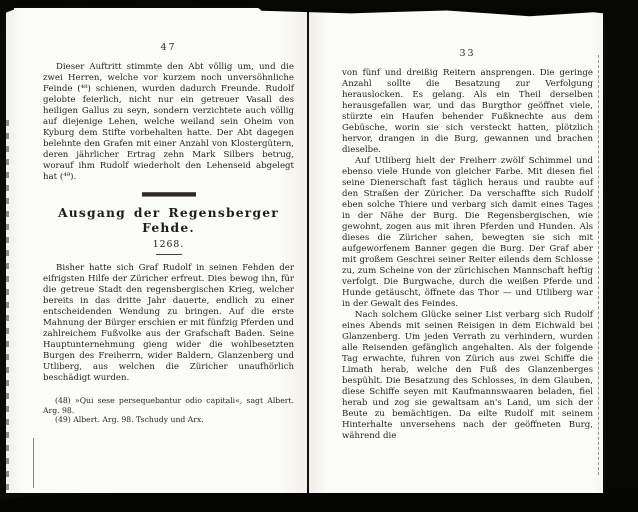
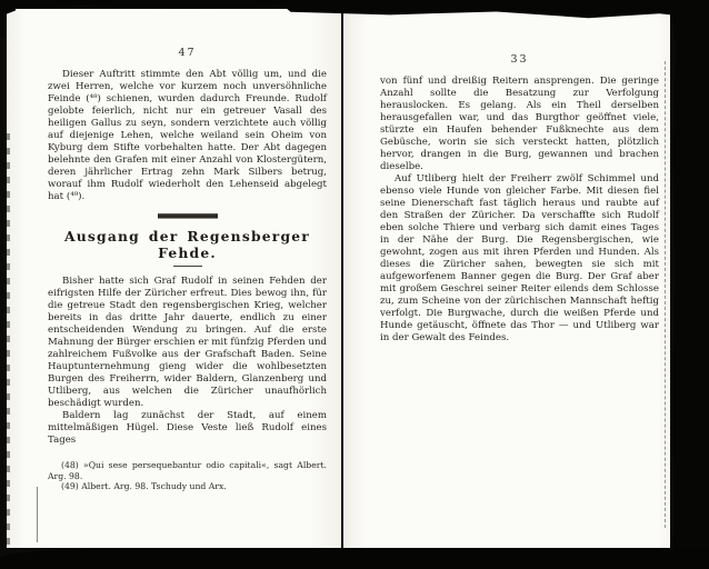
  47
  Dieser Auftritt stimmte den Abt völlig um, und die zwei Herren, welche vor kurzem noch unversöhnliche Feinde (⁴⁸) schienen, wurden dadurch Freunde. Rudolf gelobte feierlich, nicht nur ein getreuer Vasall des heiligen Gallus zu seyn, sondern verzichtete auch völlig auf diejenige Lehen, welche weiland sein Oheim von Kyburg dem Stifte vorbehalten hatte. Der Abt dagegen belehnte den Grafen mit einer Anzahl von Klostergütern, deren jährlicher Ertrag zehn Mark Silbers betrug, worauf ihm Rudolf wiederholt den Lehenseid abgelegt hat (⁴⁹).
  Ausgang der Regensberger Fehde.
- 1268.
  Bisher hatte sich Graf Rudolf in seinen Fehden der eifrigsten Hilfe der Züricher erfreut. Dies bewog ihn, für die getreue Stadt den regensbergischen Krieg, welcher bereits in das dritte Jahr dauerte, endlich zu einer entscheidenden Wendung zu bringen. Auf die erste Mahnung der Bürger erschien er mit fünfzig Pferden und zahlreichem Fußvolke aus der Grafschaft Baden. Seine Hauptunternehmung gieng wider die wohlbesetzten Burgen des Freiherrn, wider Baldern, Glanzenberg und Utliberg, aus welchen die Züricher unaufhörlich beschädigt wurden.
+ Baldern lag zunächst der Stadt, auf einem mittelmäßigen Hügel. Diese Veste ließ Rudolf eines Tages
  (48) »Qui sese persequebantur odio capitali«, sagt Albert. Arg. 98.
  (49) Albert. Arg. 98. Tschudy und Arx.
  33
  von fünf und dreißig Reitern ansprengen. Die geringe Anzahl sollte die Besatzung zur Verfolgung herauslocken. Es gelang. Als ein Theil derselben herausgefallen war, und das Burgthor geöffnet viele, stürzte ein Haufen behender Fußknechte aus dem Gebüsche, worin sie sich versteckt hatten, plötzlich hervor, drangen in die Burg, gewannen und brachen dieselbe.
  Auf Utliberg hielt der Freiherr zwölf Schimmel und ebenso viele Hunde von gleicher Farbe. Mit diesen fiel seine Dienerschaft fast täglich heraus und raubte auf den Straßen der Züricher. Da verschaffte sich Rudolf eben solche Thiere und verbarg sich damit eines Tages in der Nähe der Burg. Die Regensbergischen, wie gewohnt, zogen aus mit ihren Pferden und Hunden. Als dieses die Züricher sahen, bewegten sie sich mit aufgeworfenem Banner gegen die Burg. Der Graf aber mit großem Geschrei seiner Reiter eilends dem Schlosse zu, zum Scheine von der zürichischen Mannschaft heftig verfolgt. Die Burgwache, durch die weißen Pferde und Hunde getäuscht, öffnete das Thor — und Utliberg war in der Gewalt des Feindes.
- Nach solchem Glücke seiner List verbarg sich Rudolf eines Abends mit seinen Reisigen in dem Eichwald bei Glanzenberg. Um jeden Verrath zu verhindern, wurden alle Reisenden gefänglich angehalten. Als der folgende Tag erwachte, fuhren von Zürich aus zwei Schiffe die Limath herab, welche den Fuß des Glanzenberges bespühlt. Die Besatzung des Schlosses, in dem Glauben, diese Schiffe seyen mit Kaufmannswaaren beladen, fiel herab und zog sie gewaltsam an's Land, um sich der Beute zu bemächtigen. Da eilte Rudolf mit seinem Hinterhalte unversehens nach der geöffneten Burg, während die
